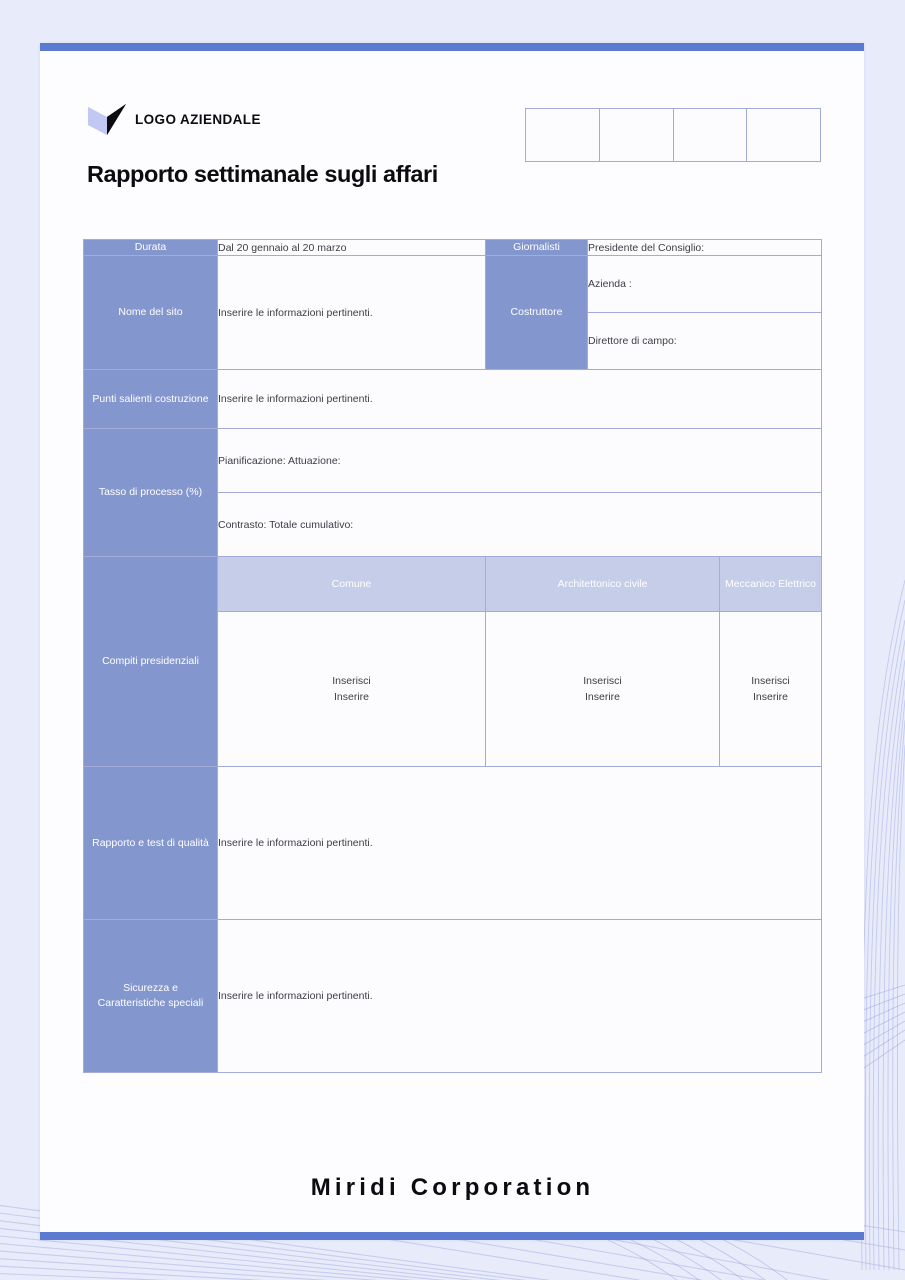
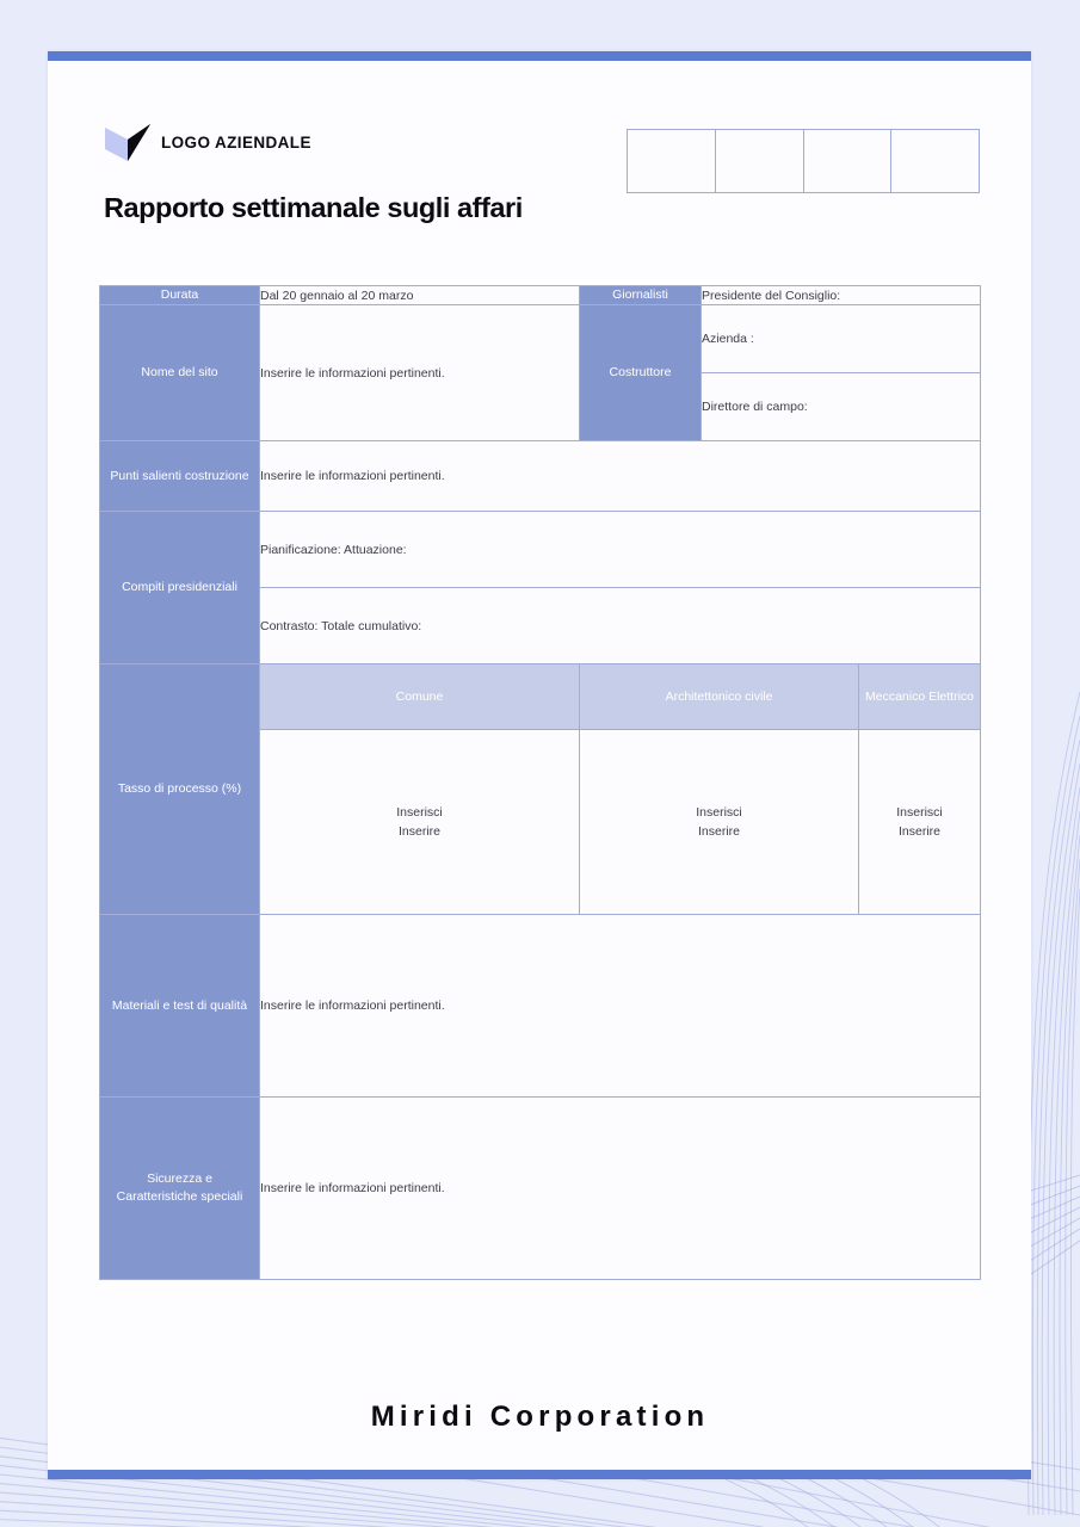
  LOGO AZIENDALE
  Rapporto settimanale sugli affari
  Durata	Dal 20 gennaio al 20 marzo	Giornalisti	Presidente del Consiglio:
  Nome del sito	Inserire le informazioni pertinenti.	Costruttore	Azienda :
  Direttore di campo:
  Punti salienti costruzione	Inserire le informazioni pertinenti.
- Tasso di processo (%)	Pianificazione: Attuazione:
+ Compiti presidenziali	Pianificazione: Attuazione:
  Contrasto: Totale cumulativo:
- Compiti presidenziali	Comune	Architettonico civile	Meccanico Elettrico
+ Tasso di processo (%)	Comune	Architettonico civile	Meccanico Elettrico
  Inserisci Inserire	Inserisci Inserire	Inserisci Inserire
- Rapporto e test di qualità	Inserire le informazioni pertinenti.
+ Materiali e test di qualità	Inserire le informazioni pertinenti.
  Sicurezza e Caratteristiche speciali	Inserire le informazioni pertinenti.
  Miridi Corporation
